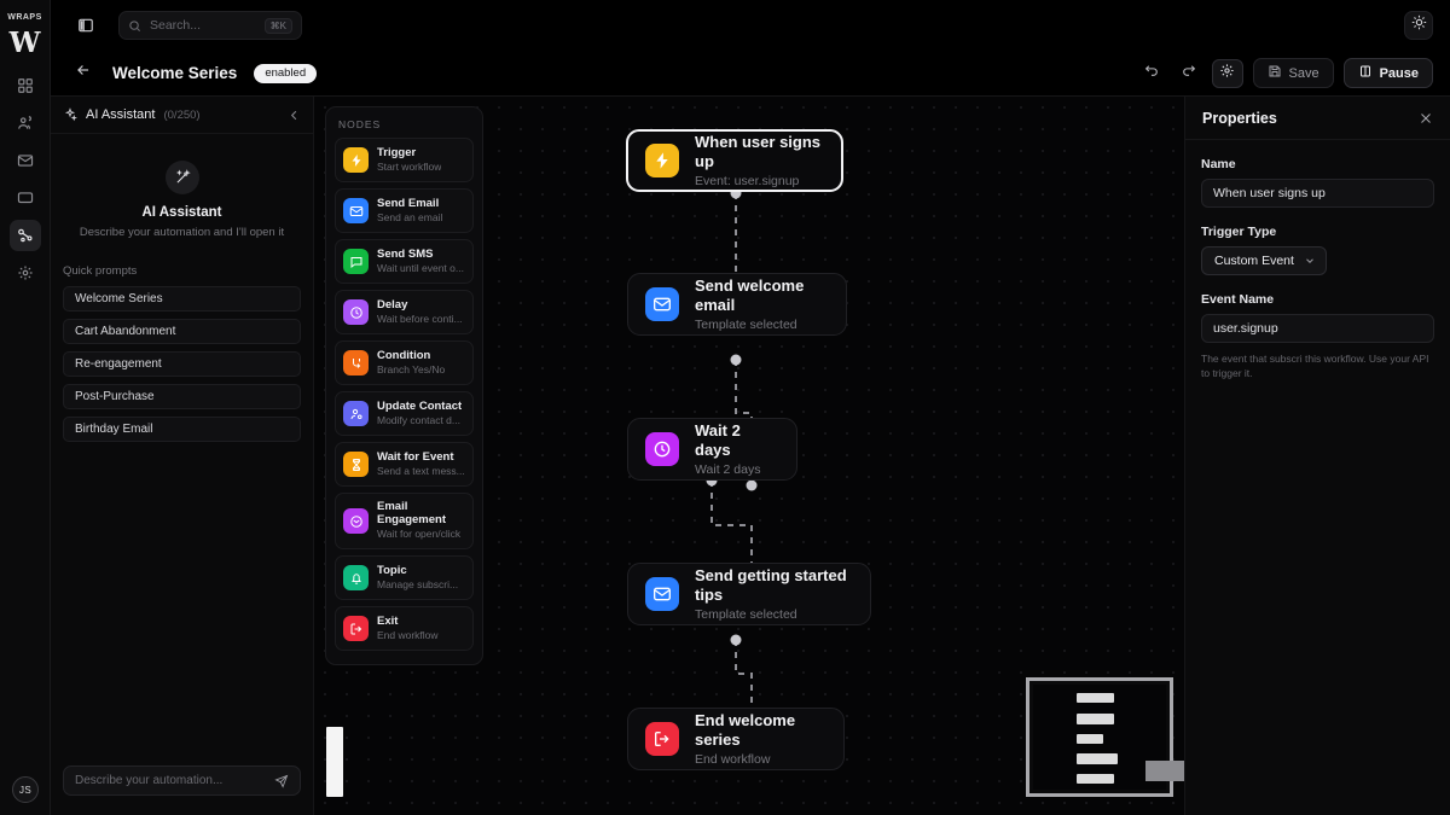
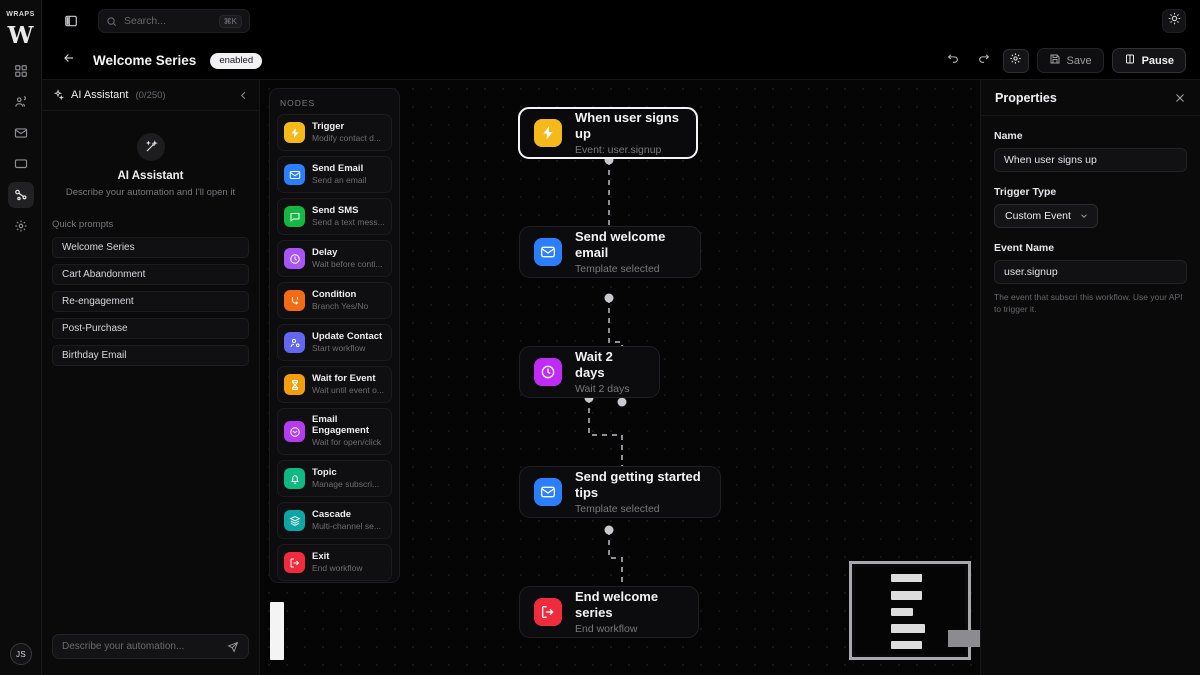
  W
  JS
  Search...
  ⌘K
  Welcome Series
  enabled
  Save
  Pause
  AI Assistant
  (0/250)
  AI Assistant
  Describe your automation and I'll open it
  Quick prompts
  Welcome Series
  Cart Abandonment
  Re-engagement
  Post-Purchase
  Birthday Email
  Describe your automation...
  When user signs up
  Event: user.signup
  Send welcome email
  Template selected
  Wait 2 days
  Wait 2 days
  Send getting started tips
  Template selected
  End welcome series
  End workflow
  NODES
  Trigger
- Start workflow
+ Modify contact d...
  Send Email
  Send an email
  Send SMS
- Wait until event o...
+ Send a text mess...
  Delay
  Wait before conti...
  Condition
  Branch Yes/No
  Update Contact
- Modify contact d...
+ Start workflow
  Wait for Event
- Send a text mess...
+ Wait until event o...
  Email Engagement
  Wait for open/click
  Topic
  Manage subscri...
+ Cascade
+ Multi-channel se...
  Exit
  End workflow
  Properties
  Name
  When user signs up
  Trigger Type
  Custom Event
  Event Name
  user.signup
  The event that subscri this workflow. Use your API to trigger it.
